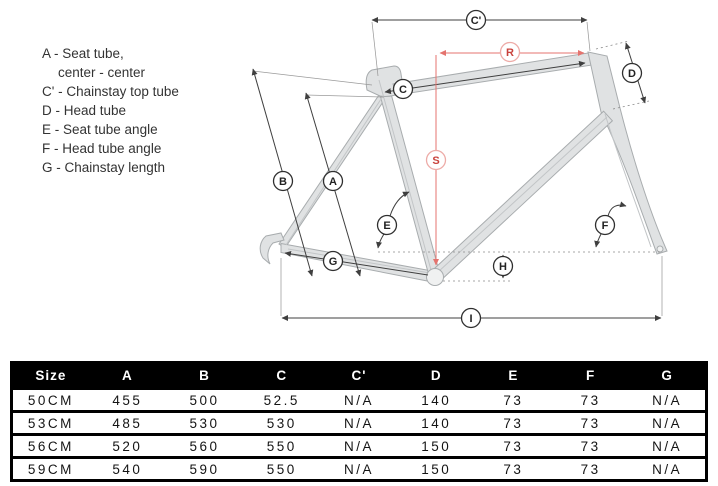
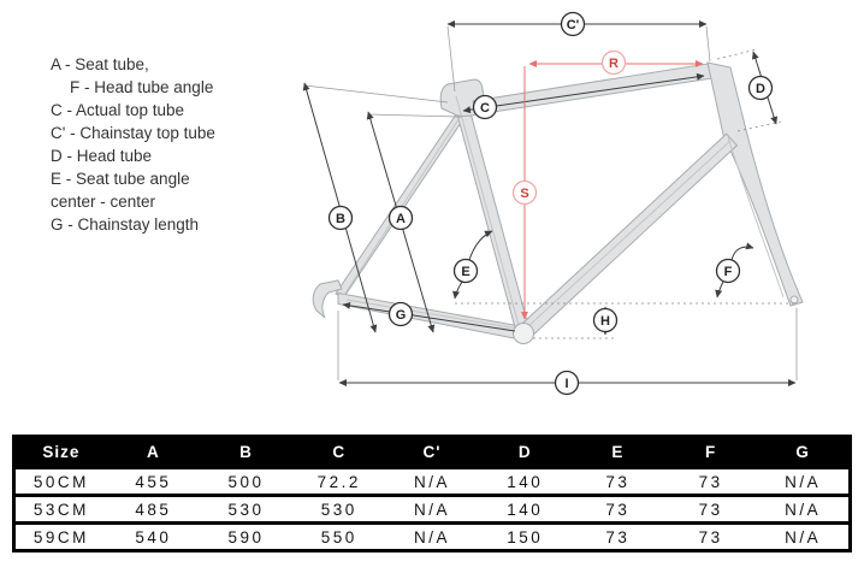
  A - Seat tube,
- center - center
+ F - Head tube angle
+ C - Actual top tube
  C' - Chainstay top tube
  D - Head tube
  E - Seat tube angle
- F - Head tube angle
+ center - center
  G - Chainstay length
  C'
  R
  C
  D
  S
  B
  A
  E
  F
  G
  H
  I
  Size	A	B	C	C'	D	E	F	G
- 50CM	455	500	52.5	N/A	140	73	73	N/A
+ 50CM	455	500	72.2	N/A	140	73	73	N/A
  53CM	485	530	530	N/A	140	73	73	N/A
- 56CM	520	560	550	N/A	150	73	73	N/A
  59CM	540	590	550	N/A	150	73	73	N/A
